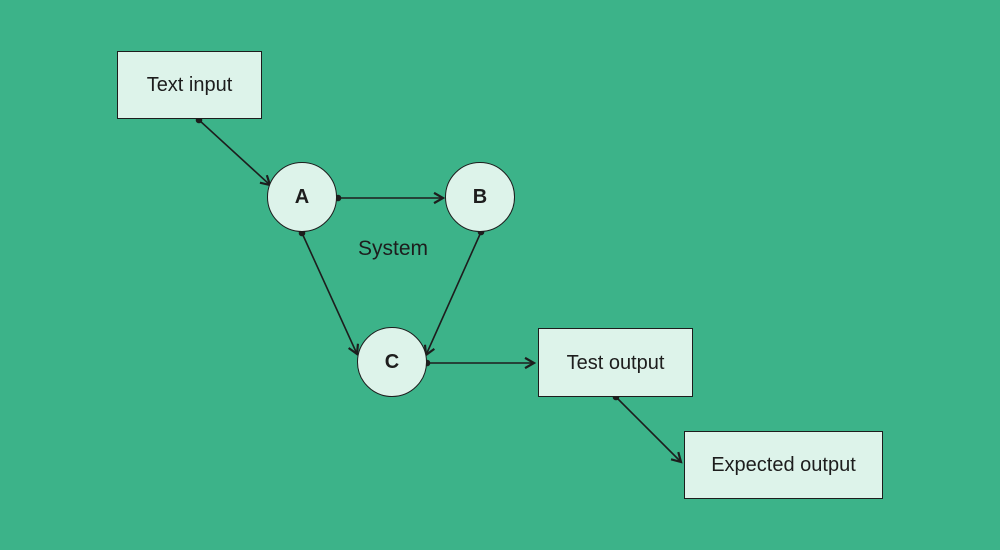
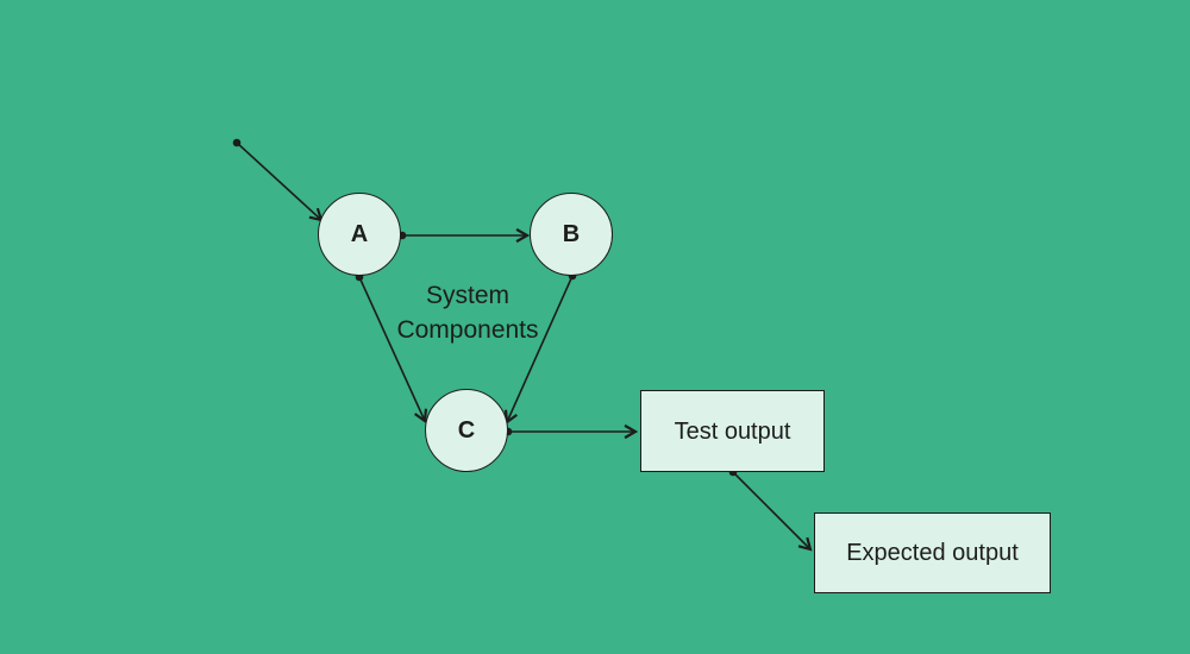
- Text input
  A
  B
  C
  Test output
  Expected output
  System
+ Components
